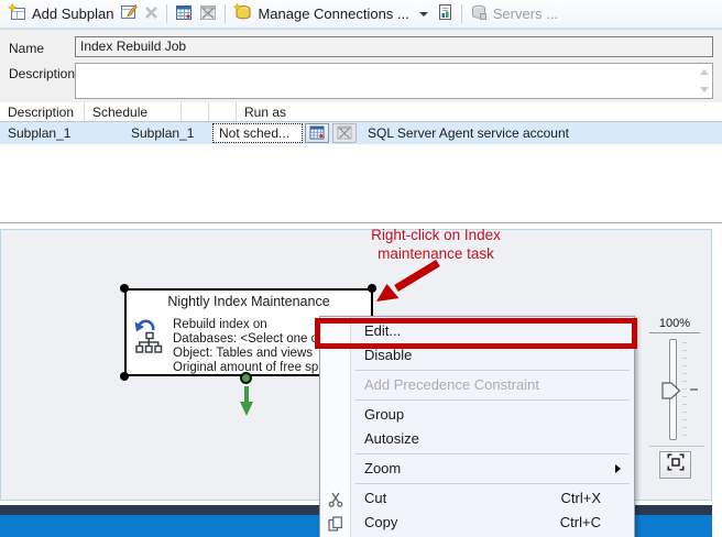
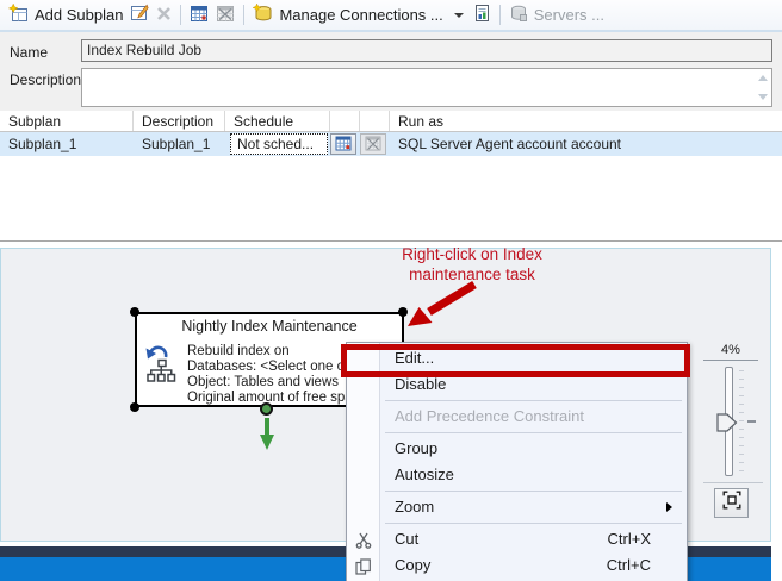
  Add Subplan
  Manage Connections ...
  Servers ...
  Name
  Index Rebuild Job
  Description
+ Subplan
  Description
  Schedule
  Run as
  Subplan_1
  Subplan_1
  Not sched...
- SQL Server Agent service account
+ SQL Server Agent account account
  Right-click on Index
  maintenance task
  Nightly Index Maintenance
  Rebuild index on
  Databases: <Select one o
  Object: Tables and views
  Original amount of free sp
- 100%
+ 4%
  Edit...
  Disable
  Add Precedence Constraint
  Group
  Autosize
  Zoom
  Cut
  Ctrl+X
  Copy
  Ctrl+C
